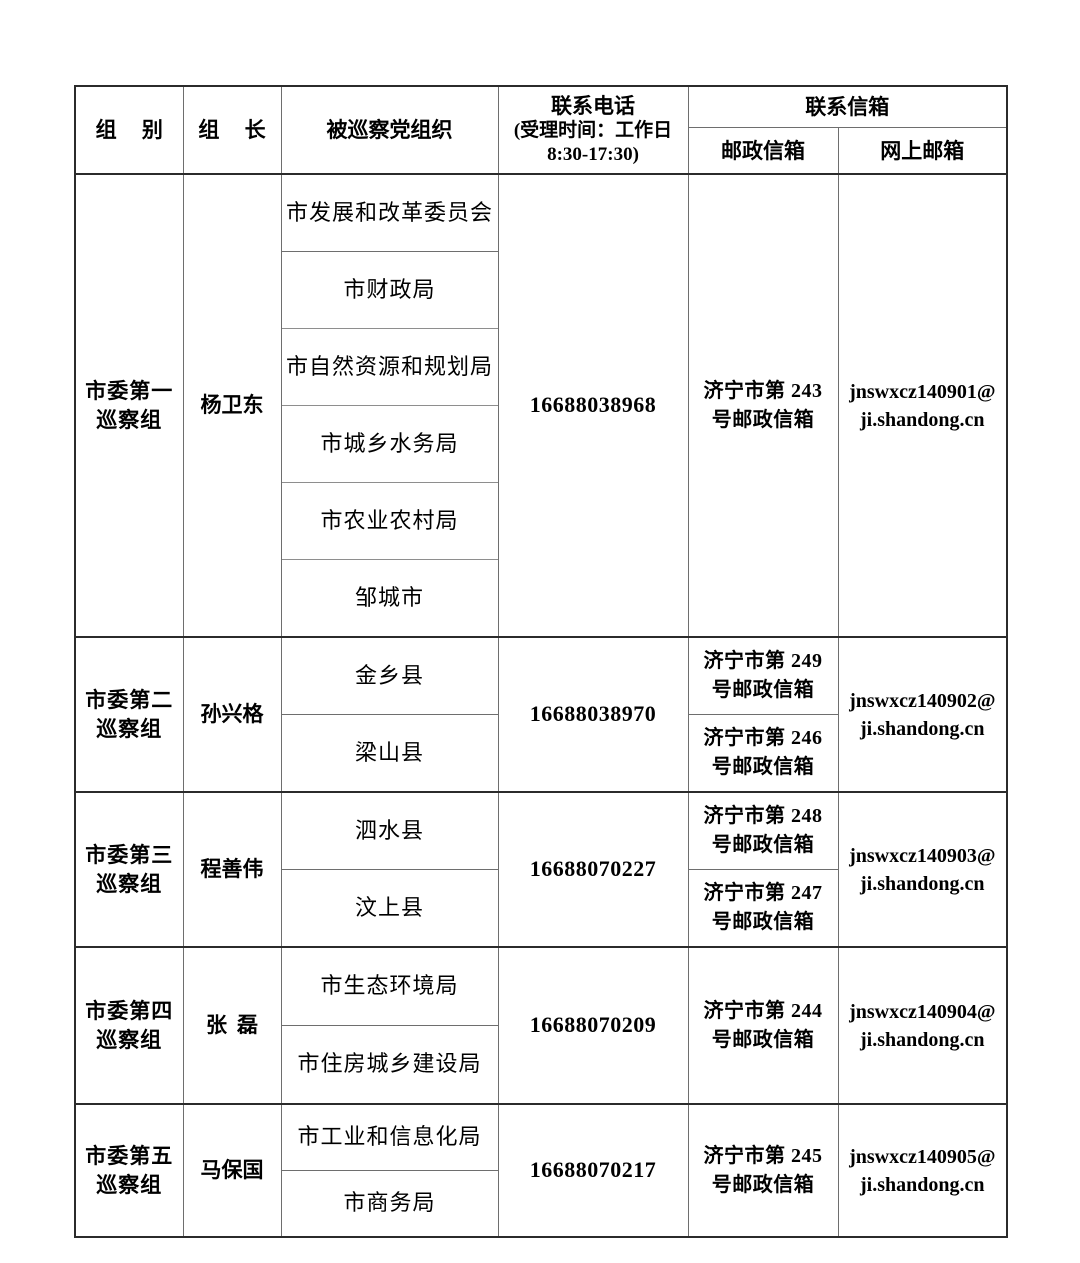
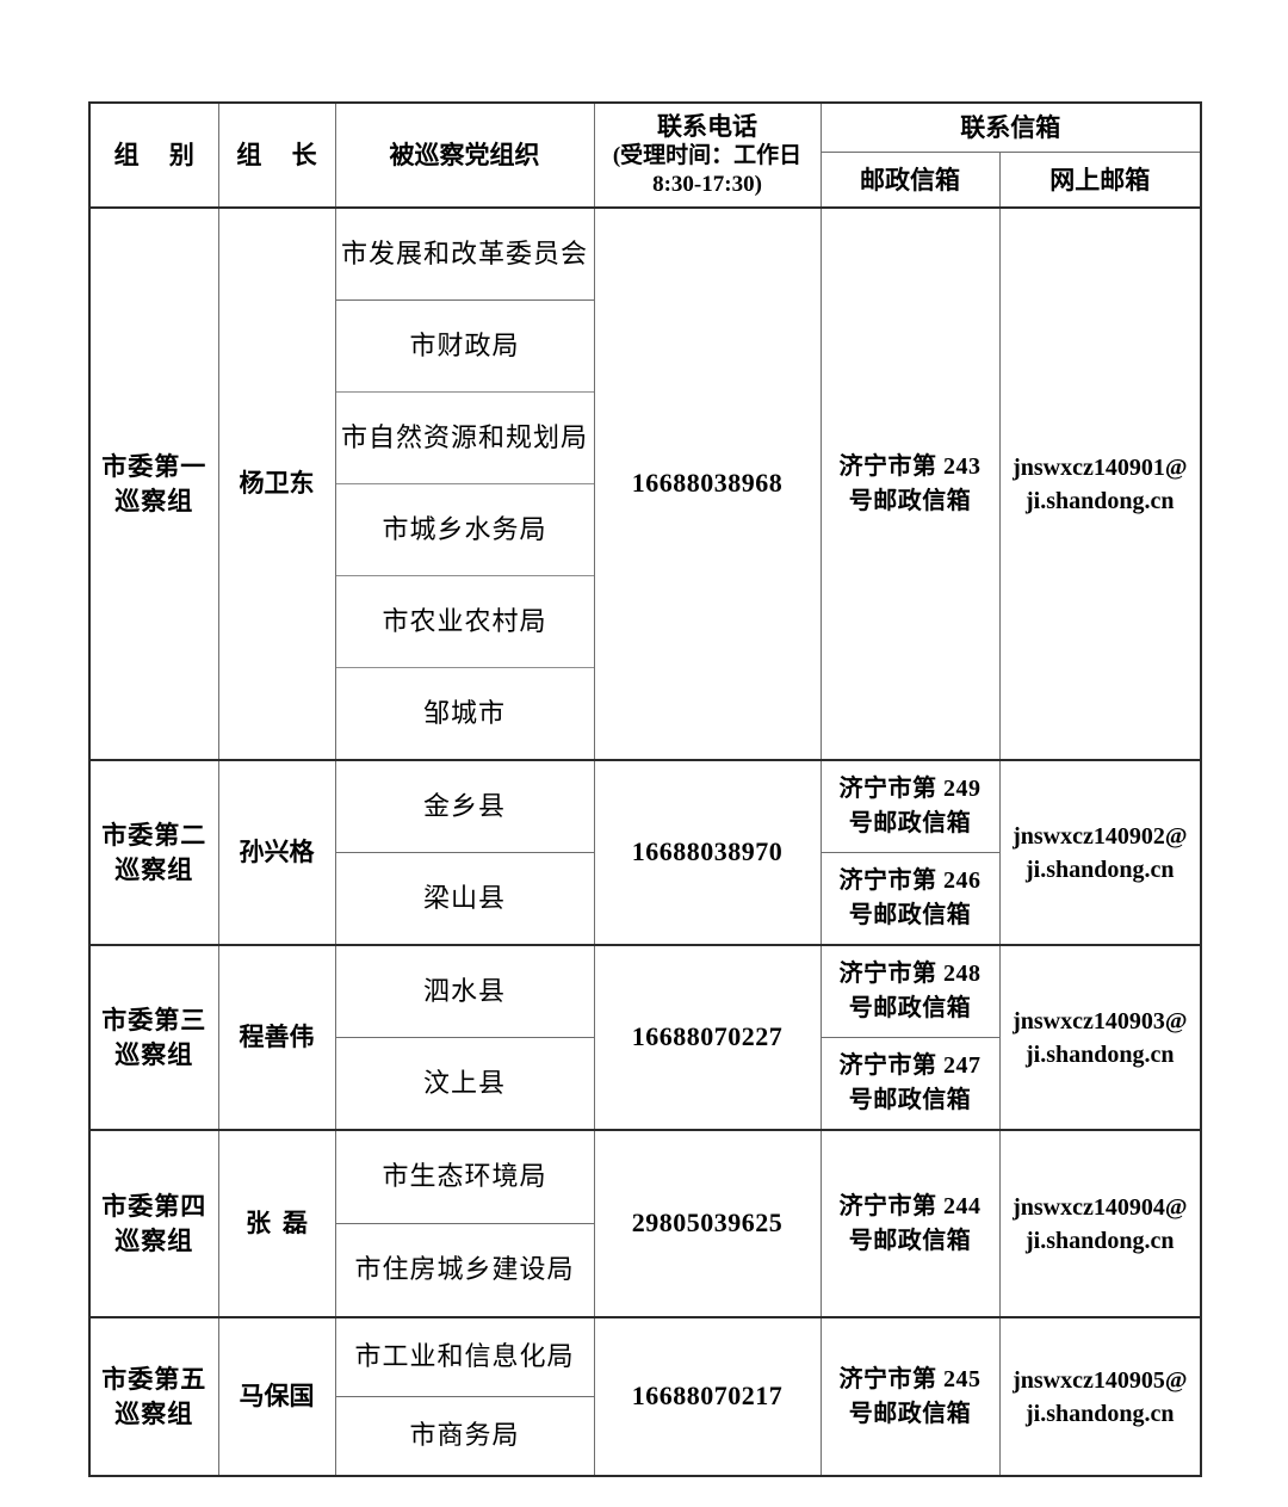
  组 别	组 长	被巡察党组织	联系电话 (受理时间：工作日 8:30-17:30)	联系信箱
  邮政信箱	网上邮箱
  市委第一巡察组	杨卫东	市发展和改革委员会	16688038968	济宁市第 243号邮政信箱	jnswxcz140901@ji.shandong.cn
  市财政局
  市自然资源和规划局
  市城乡水务局
  市农业农村局
  邹城市
  市委第二巡察组	孙兴格	金乡县	16688038970	济宁市第 249号邮政信箱	jnswxcz140902@ji.shandong.cn
  梁山县	济宁市第 246号邮政信箱
  市委第三巡察组	程善伟	泗水县	16688070227	济宁市第 248号邮政信箱	jnswxcz140903@ji.shandong.cn
  汶上县	济宁市第 247号邮政信箱
- 市委第四巡察组	张磊	市生态环境局	16688070209	济宁市第 244号邮政信箱	jnswxcz140904@ji.shandong.cn
+ 市委第四巡察组	张磊	市生态环境局	29805039625	济宁市第 244号邮政信箱	jnswxcz140904@ji.shandong.cn
  市住房城乡建设局
  市委第五巡察组	马保国	市工业和信息化局	16688070217	济宁市第 245号邮政信箱	jnswxcz140905@ji.shandong.cn
  市商务局
